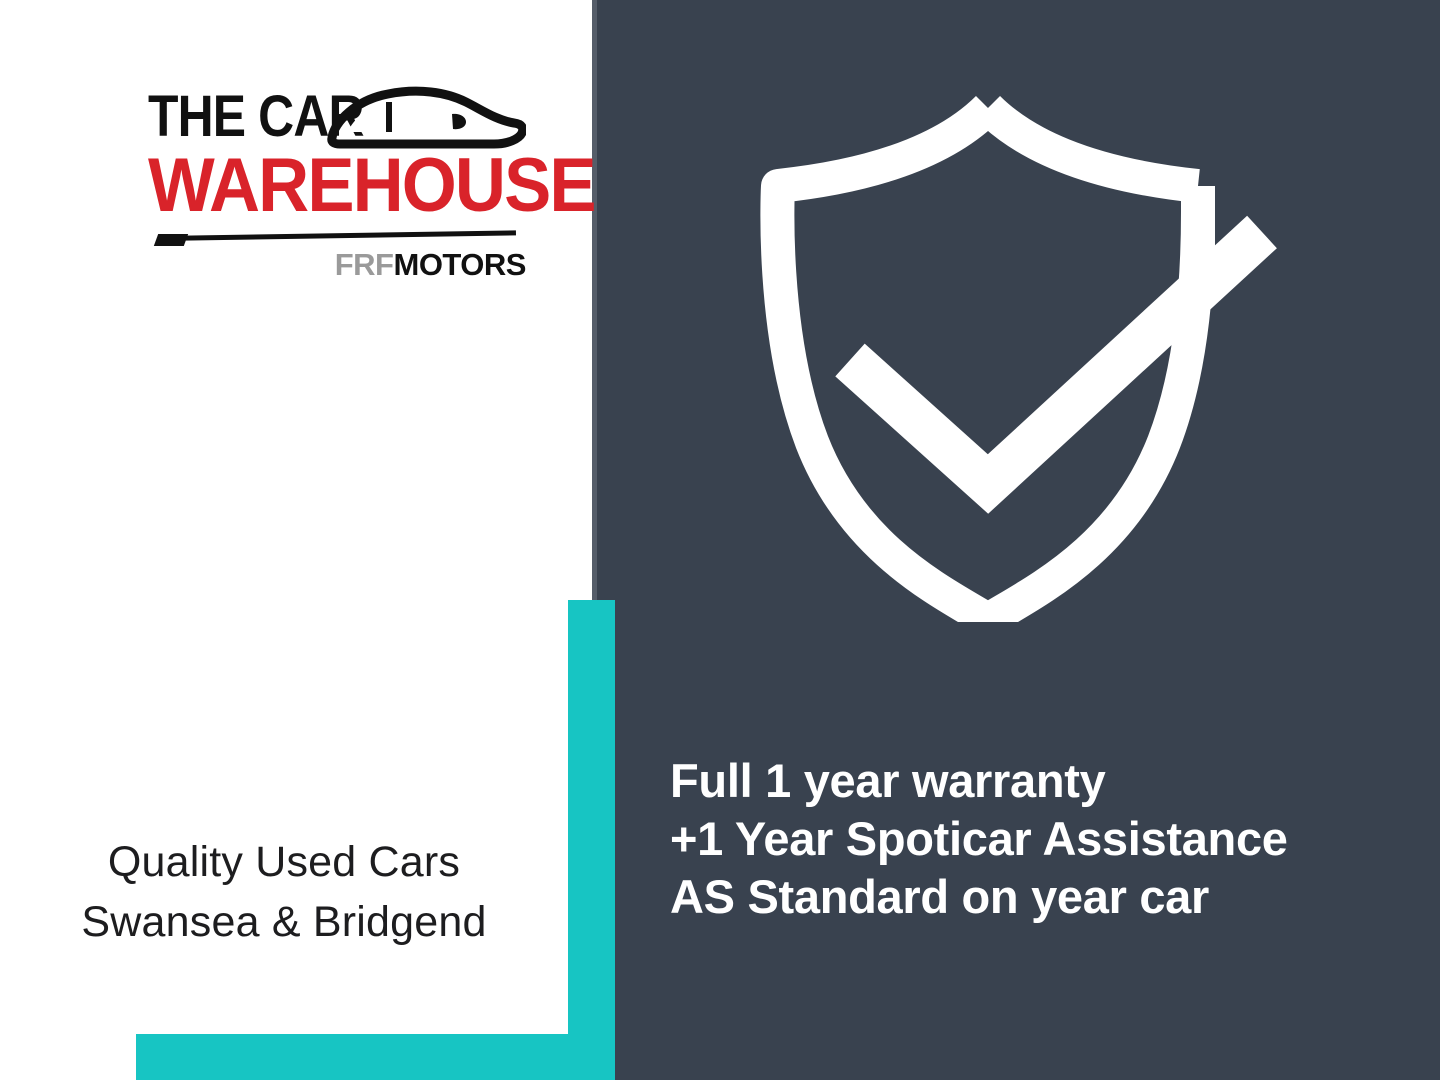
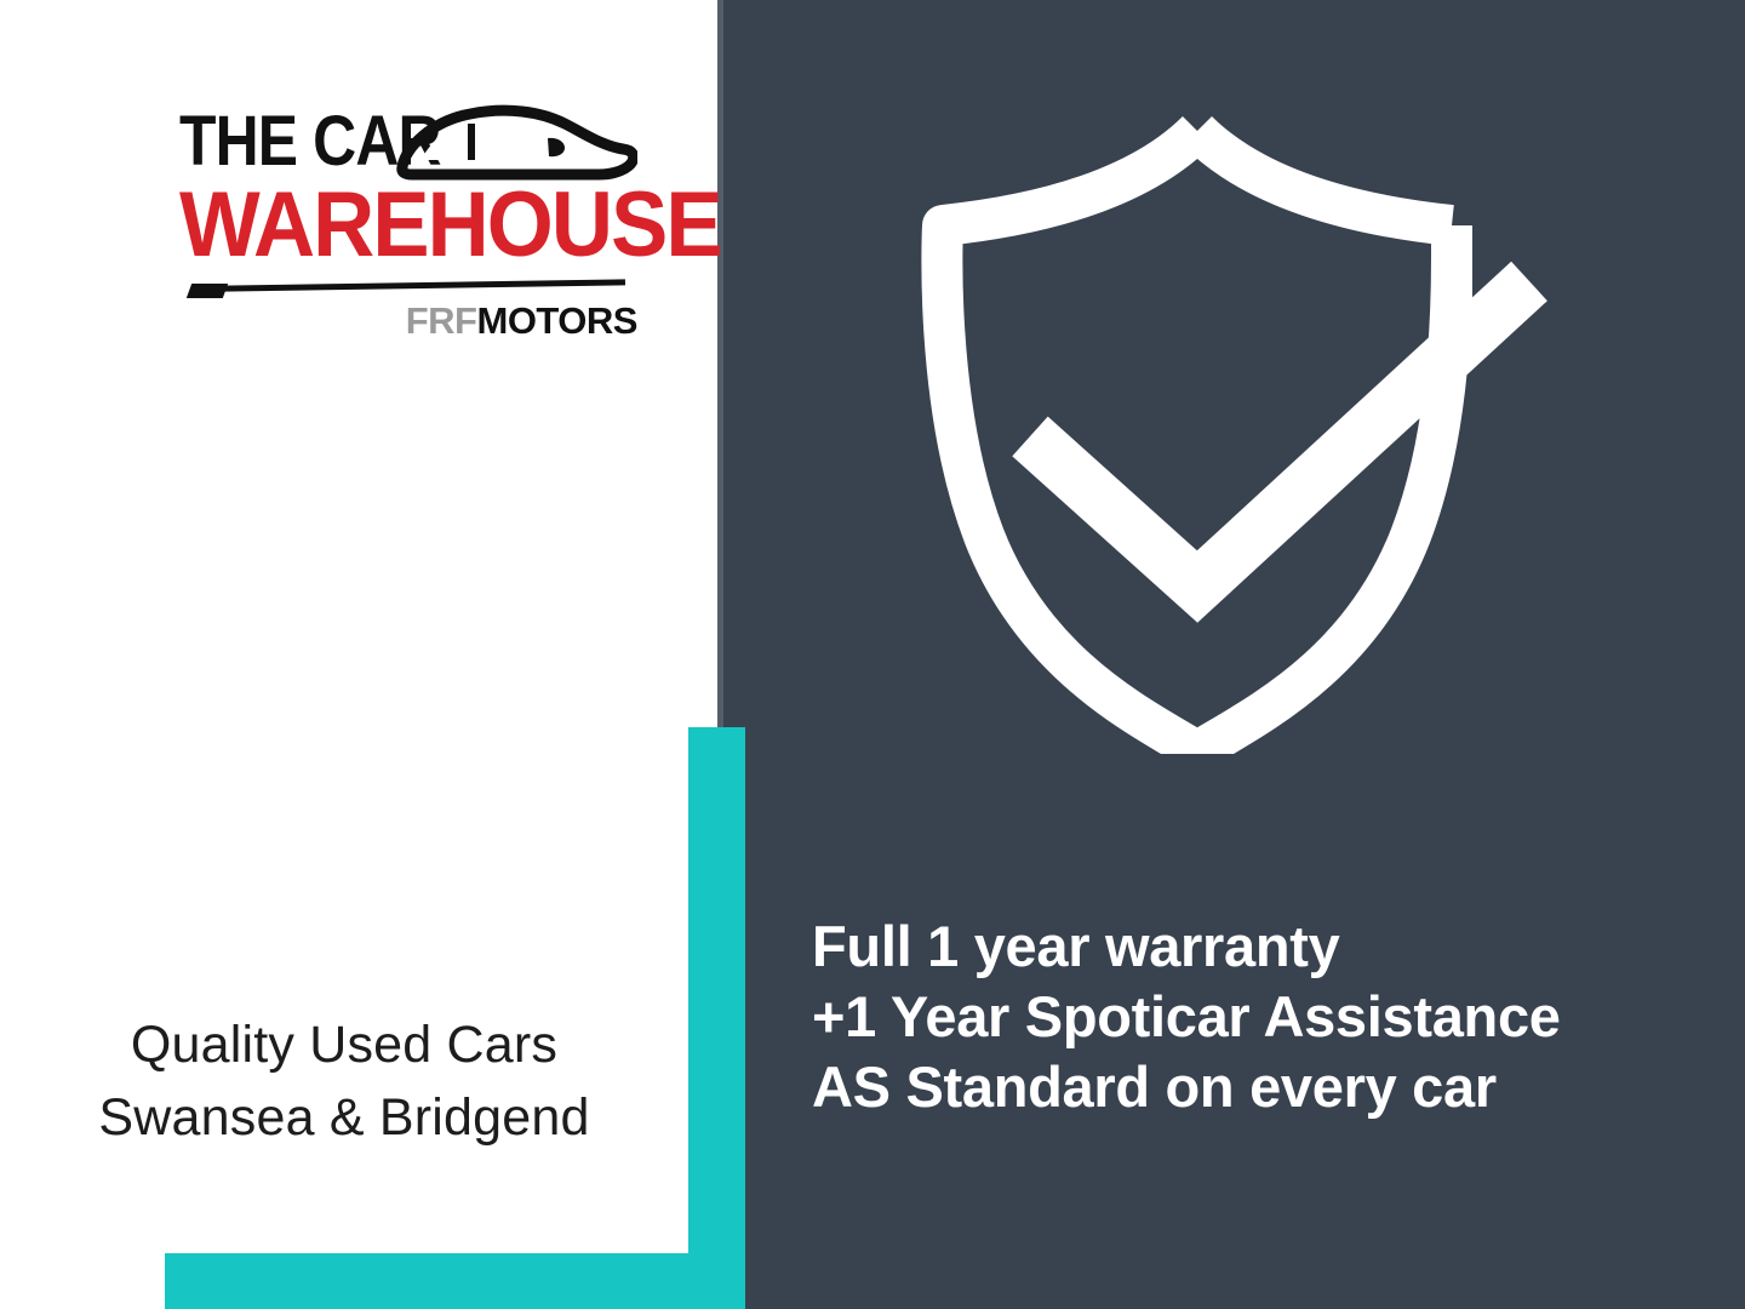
  THE CA
  WAREHOUSE
  FRFMOTORS
  Quality Used Cars
  Swansea & Bridgend
  Full 1 year warranty
  +1 Year Spoticar Assistance
- AS Standard on year car
+ AS Standard on every car
